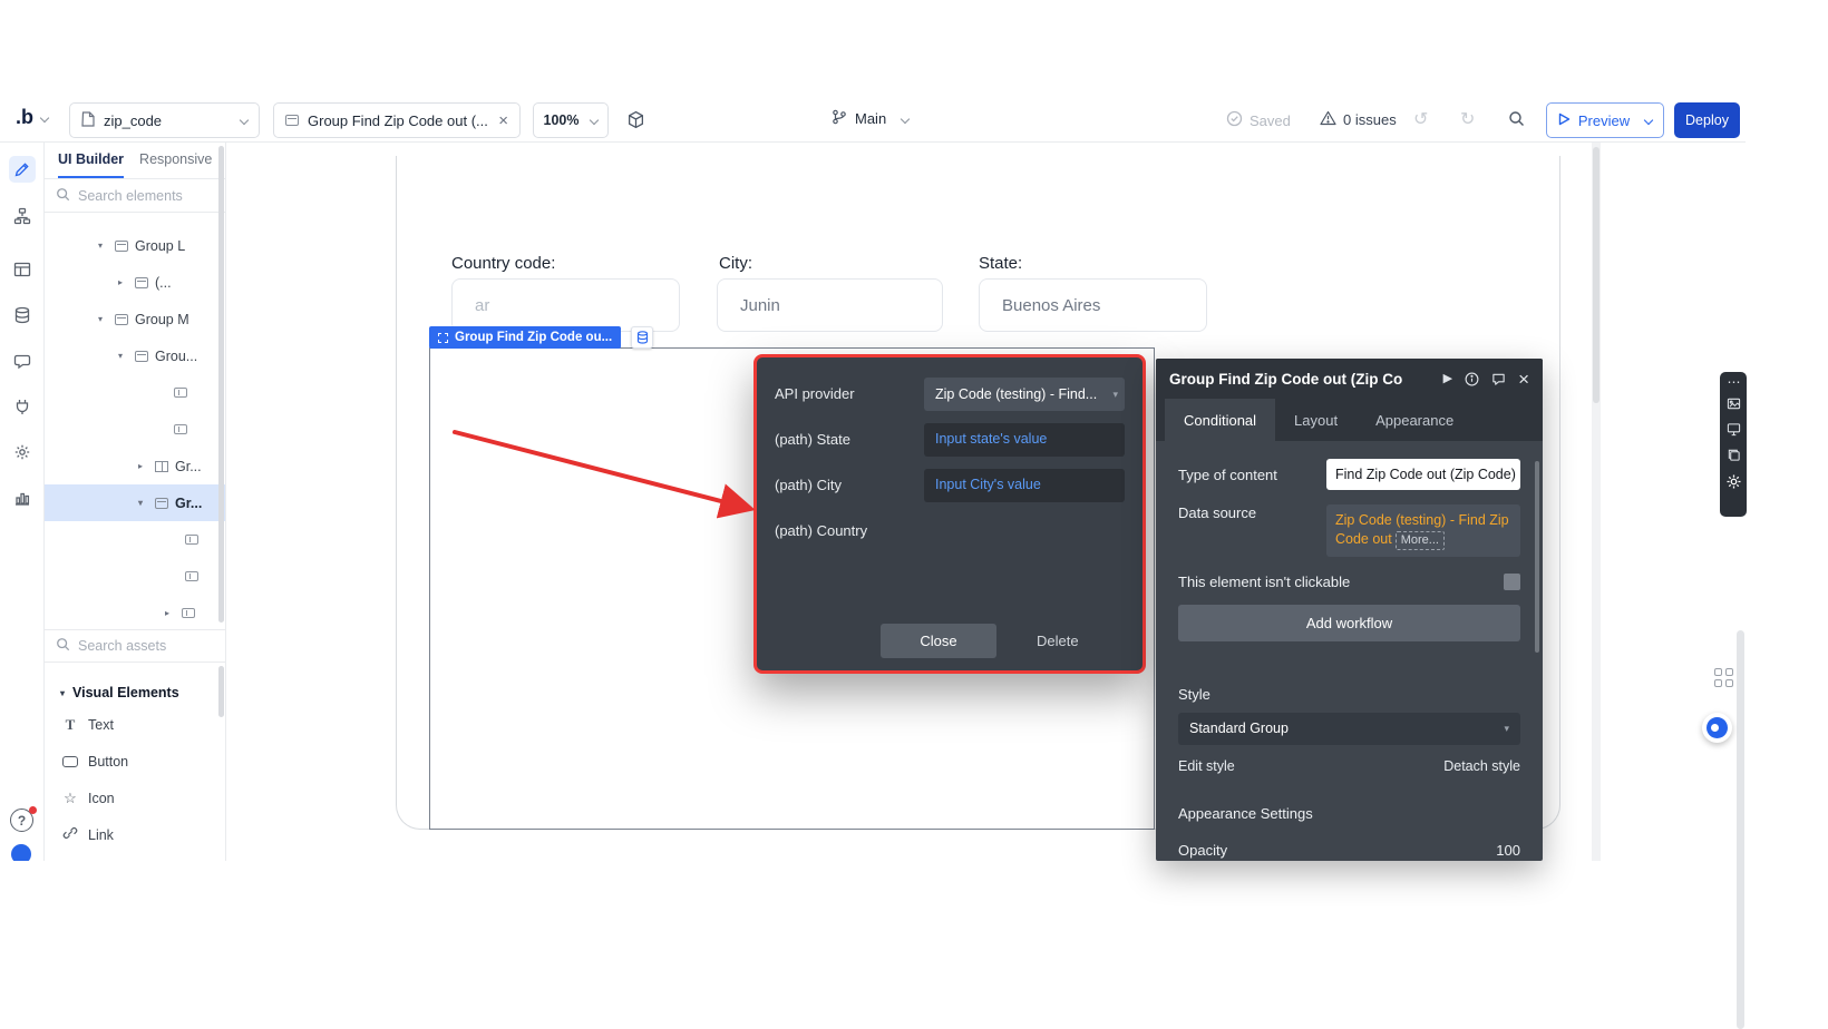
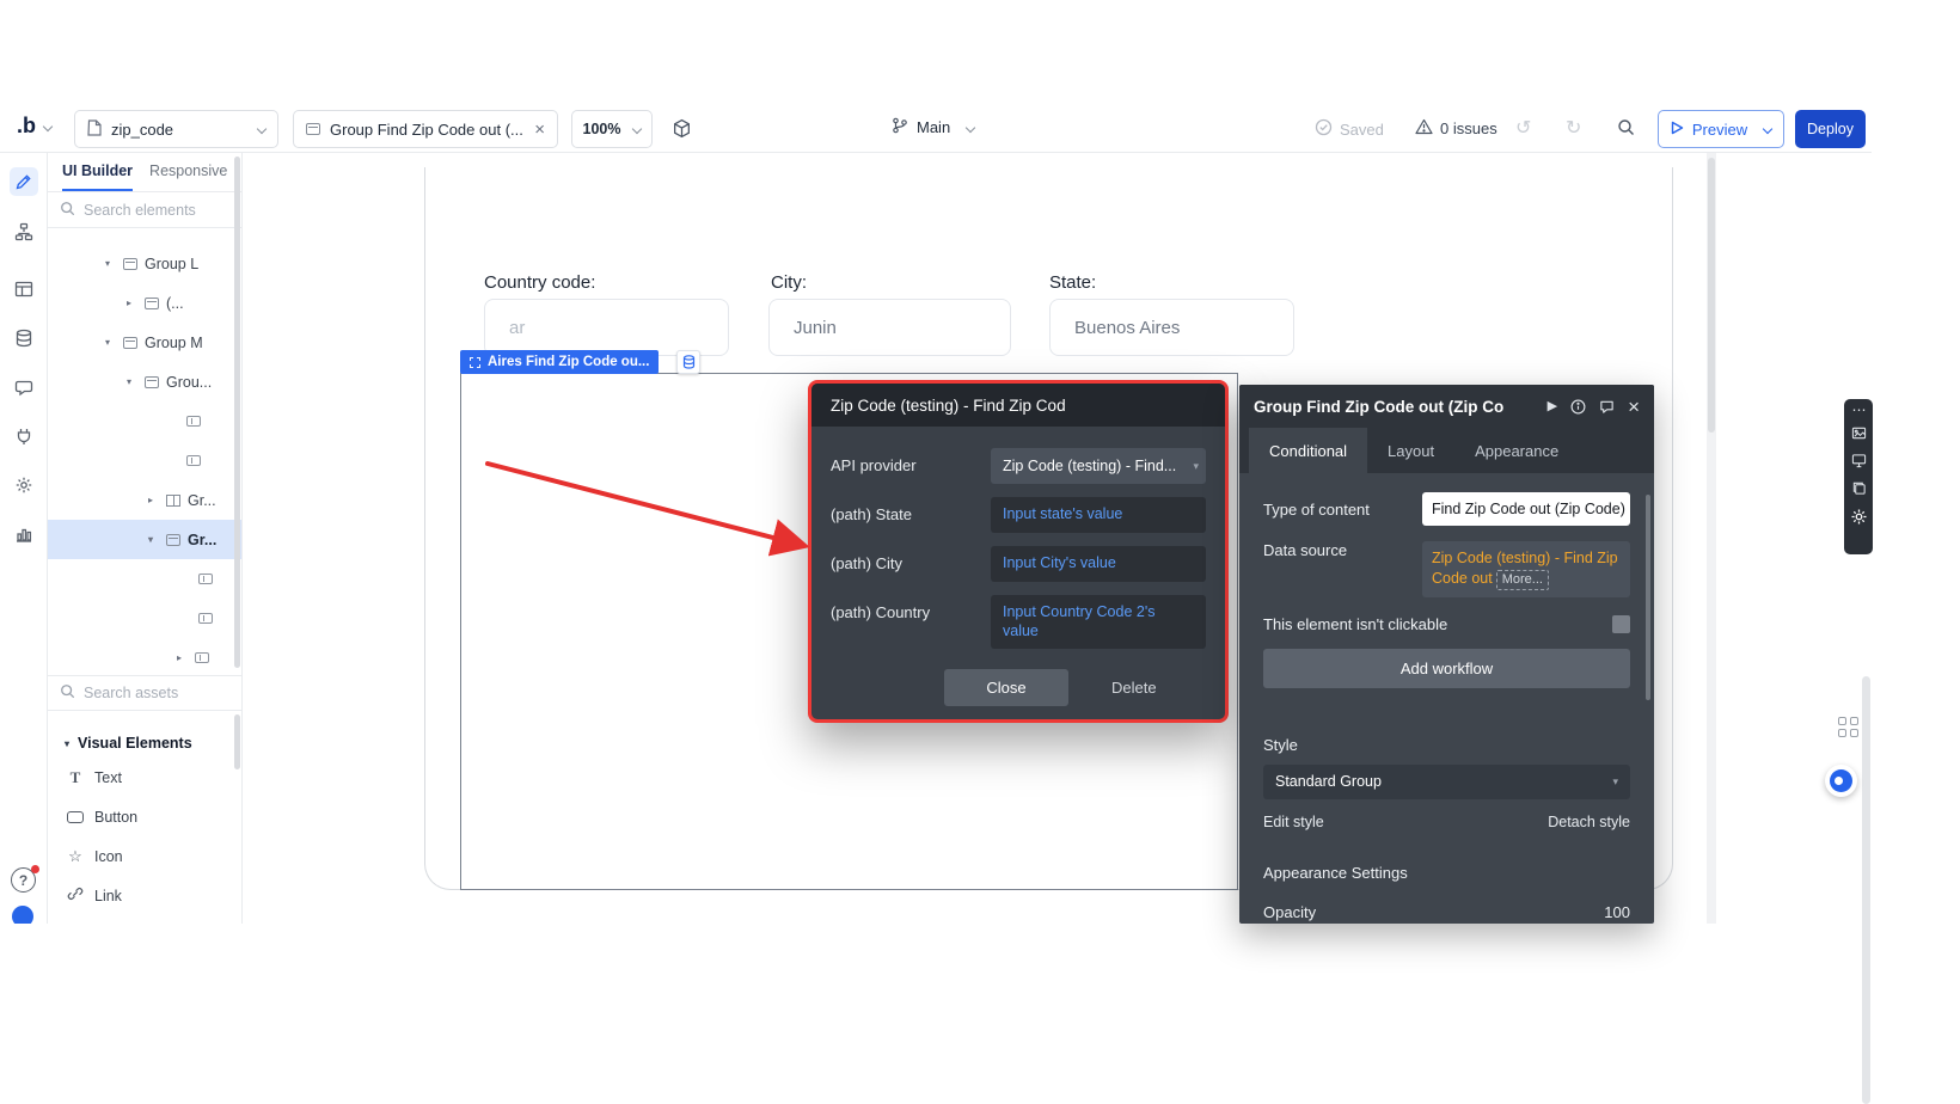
  .b
  zip_code
  Group Find Zip Code out (...
  ×
  100%
  Main
  Saved
  0 issues
  ↺
  ↻
  Preview
  Deploy
  ?
  UI Builder
  Responsive
  Search elements
  ▾
  Group L
  ▸
  (...
  ▾
  Group M
  ▾
  Grou...
  ▸
  Gr...
  ▾
  Gr...
  ▸
  Search assets
  ▾
  Visual Elements
  T
  Text
  Button
  ☆
  Icon
  Link
  Country code:
  City:
  State:
  ar
  Junin
  Buenos Aires
- Group Find Zip Code ou...
+ Aires Find Zip Code ou...
+ Zip Code (testing) - Find Zip Cod
  API provider
  Zip Code (testing) - Find...
  ▾
  (path) State
  Input state's value
  (path) City
  Input City's value
  (path) Country
+ Input Country Code 2's value
  Close
  Delete
  Group Find Zip Code out (Zip Co
  ▶
  ×
  Conditional
  Layout
  Appearance
  Type of content
  Find Zip Code out (Zip Code)
  Data source
  Zip Code (testing) - Find Zip Code out More...
  This element isn't clickable
  Add workflow
  Style
  Standard Group
  ▾
  Edit style
  Detach style
  Appearance Settings
  Opacity
  100
  ⋯
